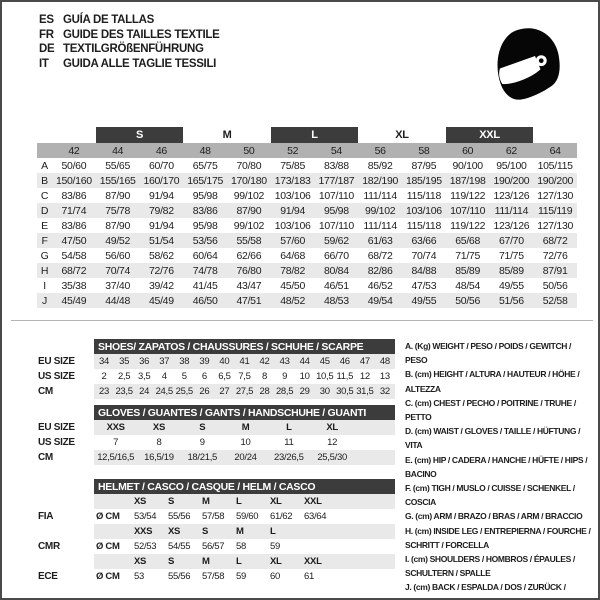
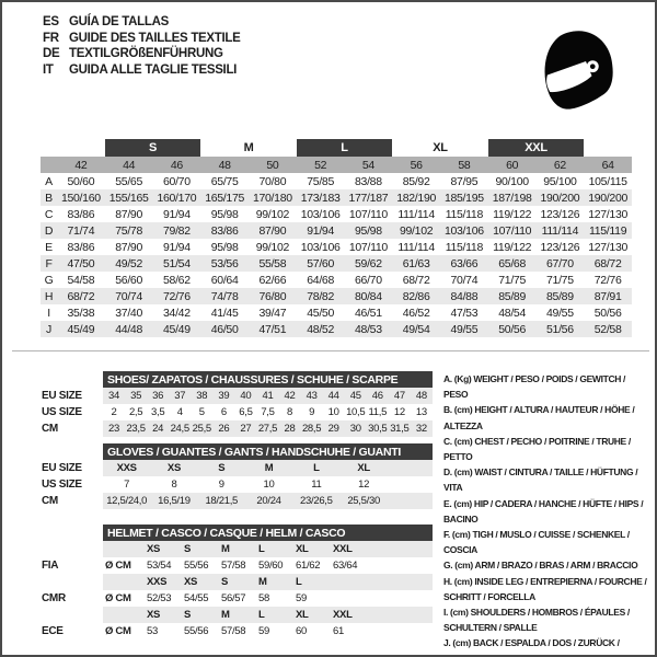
  ES
  GUÍA DE TALLAS
  FR
  GUIDE DES TAILLES TEXTILE
  DE
  TEXTILGRÖßENFÜHRUNG
  IT
  GUIDA ALLE TAGLIE TESSILI
  S
  M
  L
  XL
  XXL
  42
  44
  46
  48
  50
  52
  54
  56
  58
  60
  62
  64
  A
  50/60
  55/65
  60/70
  65/75
  70/80
  75/85
  83/88
  85/92
  87/95
  90/100
  95/100
  105/115
  B
  150/160
  155/165
  160/170
  165/175
  170/180
  173/183
  177/187
  182/190
  185/195
  187/198
  190/200
  190/200
  C
  83/86
  87/90
  91/94
  95/98
  99/102
  103/106
  107/110
  111/114
  115/118
  119/122
  123/126
  127/130
  D
  71/74
  75/78
  79/82
  83/86
  87/90
  91/94
  95/98
  99/102
  103/106
  107/110
  111/114
  115/119
  E
  83/86
  87/90
  91/94
  95/98
  99/102
  103/106
  107/110
  111/114
  115/118
  119/122
  123/126
  127/130
  F
  47/50
  49/52
  51/54
  53/56
  55/58
  57/60
  59/62
  61/63
  63/66
  65/68
  67/70
  68/72
  G
  54/58
  56/60
  58/62
  60/64
  62/66
  64/68
  66/70
  68/72
  70/74
  71/75
  71/75
  72/76
  H
  68/72
  70/74
  72/76
  74/78
  76/80
  78/82
  80/84
  82/86
  84/88
  85/89
  85/89
  87/91
  I
  35/38
  37/40
- 39/42
+ 34/42
  41/45
- 43/47
+ 39/47
  45/50
  46/51
  46/52
  47/53
  48/54
  49/55
  50/56
  J
  45/49
  44/48
  45/49
  46/50
  47/51
  48/52
  48/53
  49/54
  49/55
  50/56
  51/56
  52/58
  SHOES/ ZAPATOS / CHAUSSURES / SCHUHE / SCARPE
  EU SIZE
  US SIZE
  CM
  34
  35
  36
  37
  38
  39
  40
  41
  42
  43
  44
  45
  46
  47
  48
  2
  2,5
  3,5
  4
  5
  6
  6,5
  7,5
  8
  9
  10
  10,5
  11,5
  12
  13
  23
  23,5
  24
  24,5
  25,5
  26
  27
  27,5
  28
  28,5
  29
  30
  30,5
  31,5
  32
  GLOVES / GUANTES / GANTS / HANDSCHUHE / GUANTI
  EU SIZE
  US SIZE
  CM
  XXS
  XS
  S
  M
  L
  XL
  7
  8
  9
  10
  11
  12
- 12,5/16,5
+ 12,5/24,0
  16,5/19
  18/21,5
  20/24
  23/26,5
  25,5/30
  HELMET / CASCO / CASQUE / HELM / CASCO
  FIA
  CMR
  ECE
  XS
  S
  M
  L
  XL
  XXL
  Ø CM
  53/54
  55/56
  57/58
  59/60
  61/62
  63/64
  XXS
  XS
  S
  M
  L
  Ø CM
  52/53
  54/55
  56/57
  58
  59
  XS
  S
  M
  L
  XL
  XXL
  Ø CM
  53
  55/56
  57/58
  59
  60
  61
  A. (Kg) WEIGHT / PESO / POIDS / GEWITCH / PESO
  B. (cm) HEIGHT / ALTURA / HAUTEUR / HÖHE / ALTEZZA
  C. (cm) CHEST / PECHO / POITRINE / TRUHE / PETTO
- D. (cm) WAIST / GLOVES / TAILLE / HÜFTUNG / VITA
+ D. (cm) WAIST / CINTURA / TAILLE / HÜFTUNG / VITA
  E. (cm) HIP / CADERA / HANCHE / HÜFTE / HIPS / BACINO
  F. (cm) TIGH / MUSLO / CUISSE / SCHENKEL / COSCIA
  G. (cm) ARM / BRAZO / BRAS / ARM / BRACCIO
  H. (cm) INSIDE LEG / ENTREPIERNA / FOURCHE / SCHRITT / FORCELLA
  I. (cm) SHOULDERS / HOMBROS / ÉPAULES / SCHULTERN / SPALLE
  J. (cm) BACK / ESPALDA / DOS / ZURÜCK /
